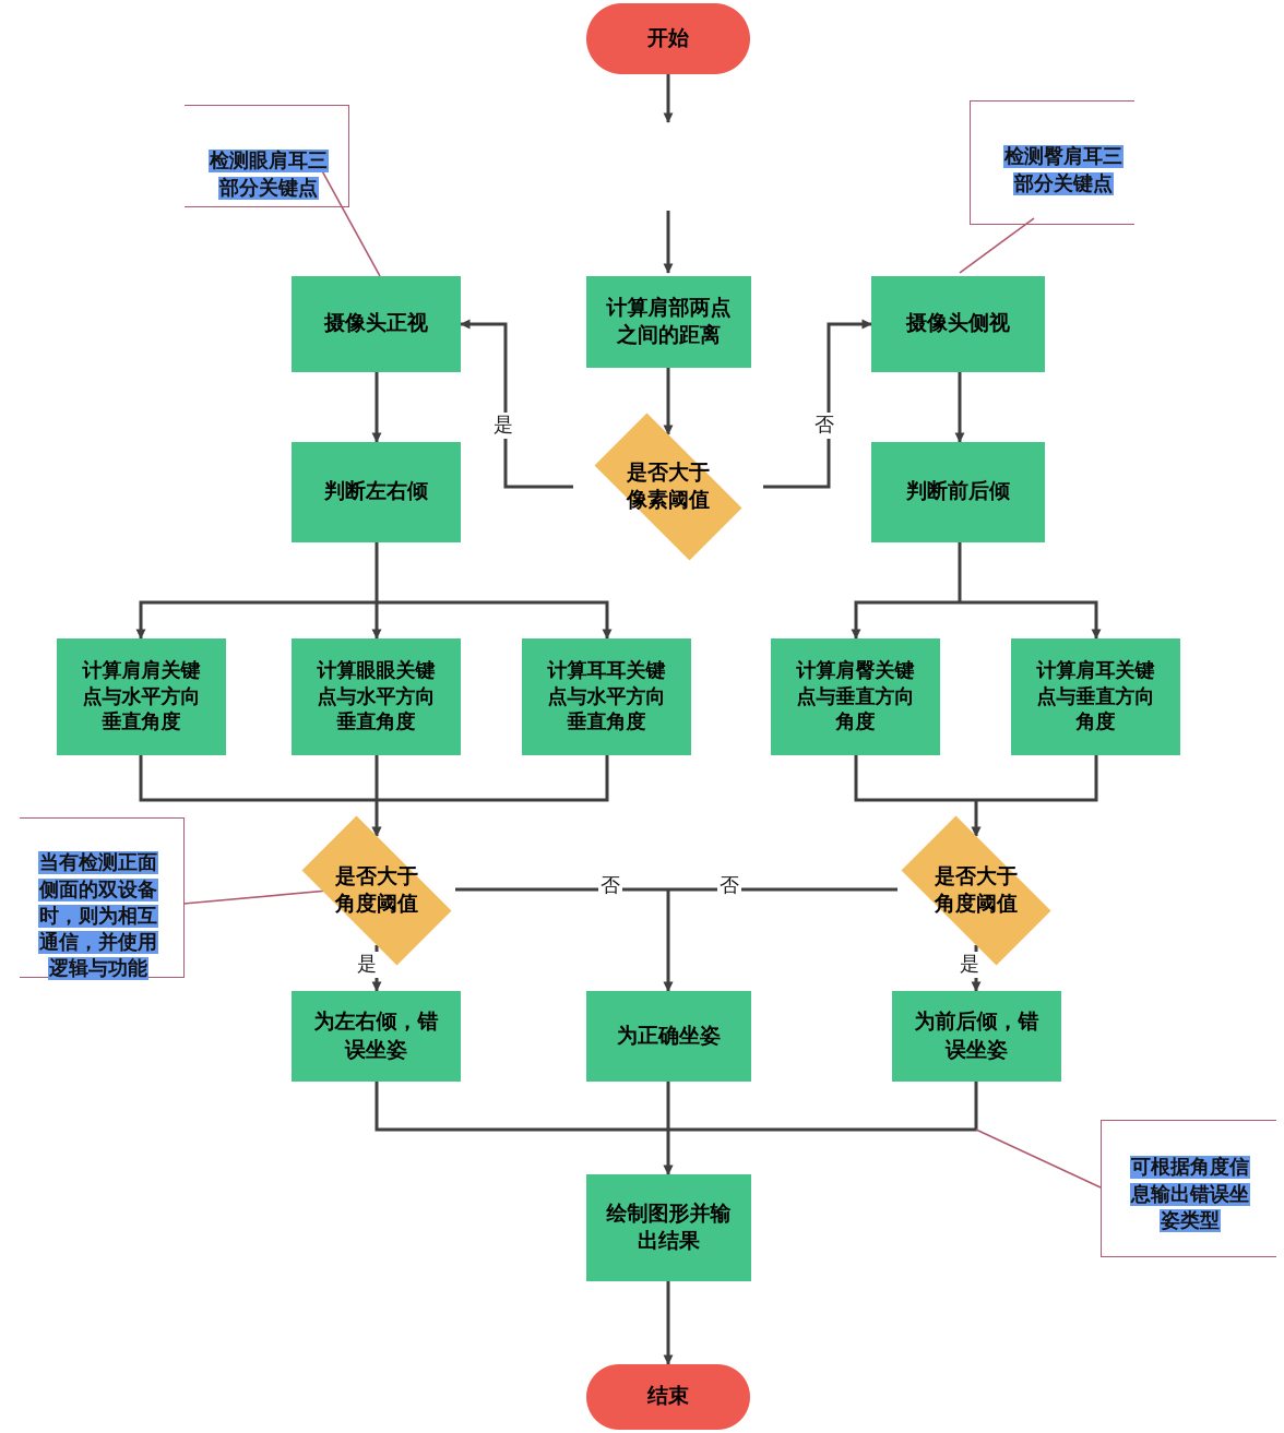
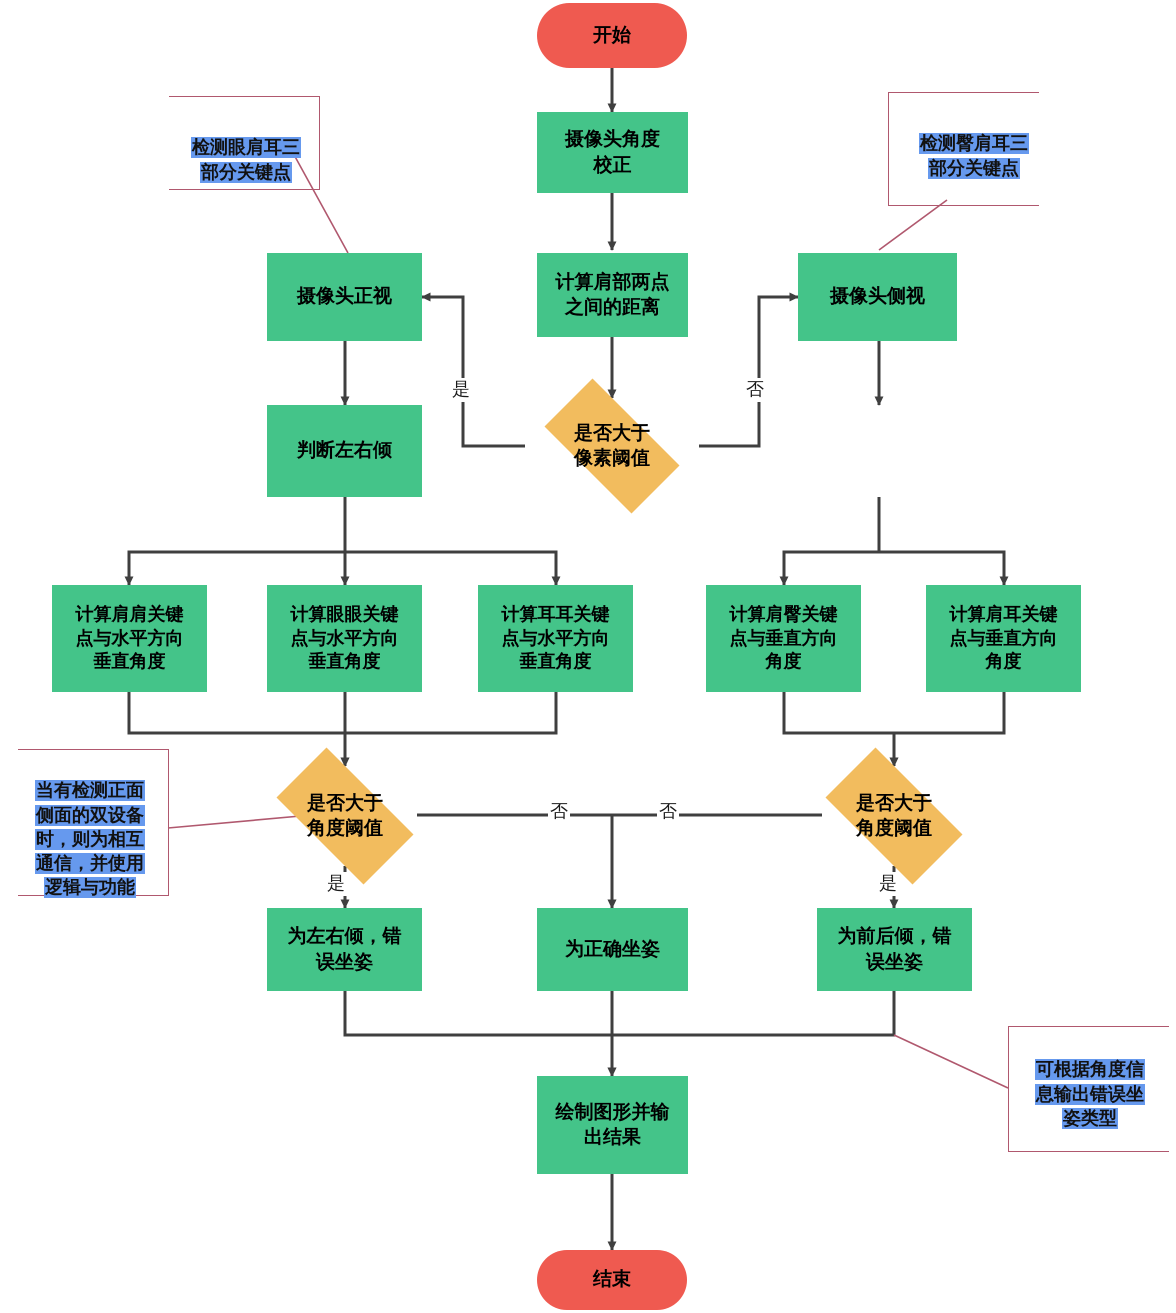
  开始
+ 摄像头角度
+ 校正
  计算肩部两点
  之间的距离
  是否大于
  像素阈值
  摄像头正视
  摄像头侧视
  判断左右倾
- 判断前后倾
  计算肩肩关键
  点与水平方向
  垂直角度
  计算眼眼关键
  点与水平方向
  垂直角度
  计算耳耳关键
  点与水平方向
  垂直角度
  计算肩臀关键
  点与垂直方向
  角度
  计算肩耳关键
  点与垂直方向
  角度
  是否大于
  角度阈值
  是否大于
  角度阈值
  为左右倾，错
  误坐姿
  为正确坐姿
  为前后倾，错
  误坐姿
  绘制图形并输
  出结果
  结束
  是
  否
  是
  否
  否
  是
  检测眼肩耳三
  部分关键点
  检测臀肩耳三
  部分关键点
  当有检测正面
  侧面的双设备
  时，则为相互
  通信，并使用
  逻辑与功能
  可根据角度信
  息输出错误坐
  姿类型
